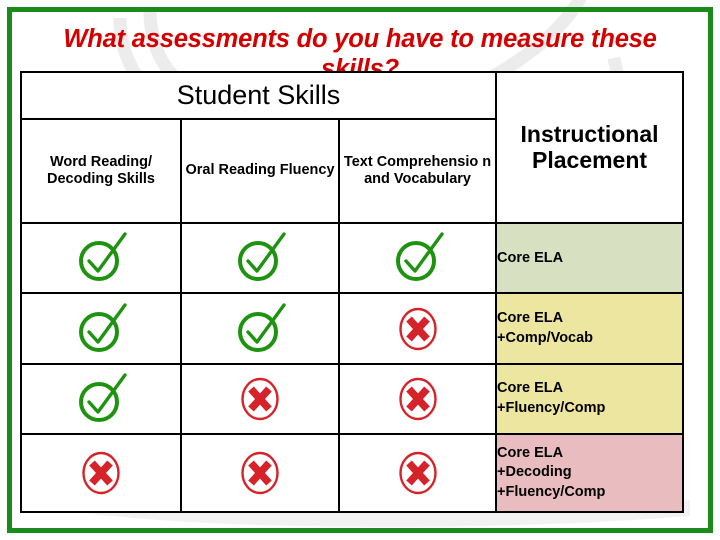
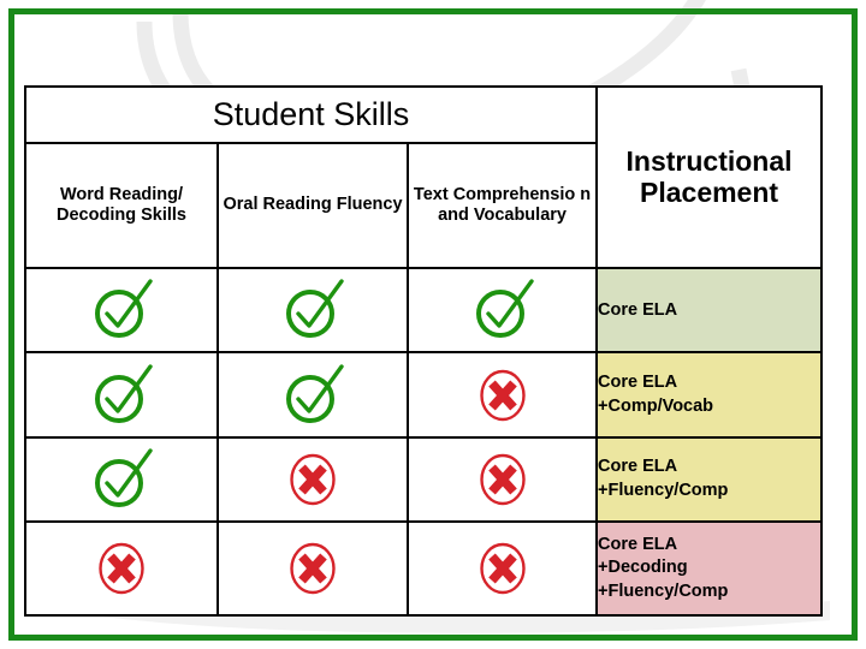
- What assessments do you have to measure these skills?
  Student Skills	Instructional Placement
  Word Reading/ Decoding Skills	Oral Reading Fluency	Text Comprehensio n and Vocabulary
  			Core ELA
  			Core ELA +Comp/Vocab
  			Core ELA +Fluency/Comp
  			Core ELA +Decoding +Fluency/Comp
